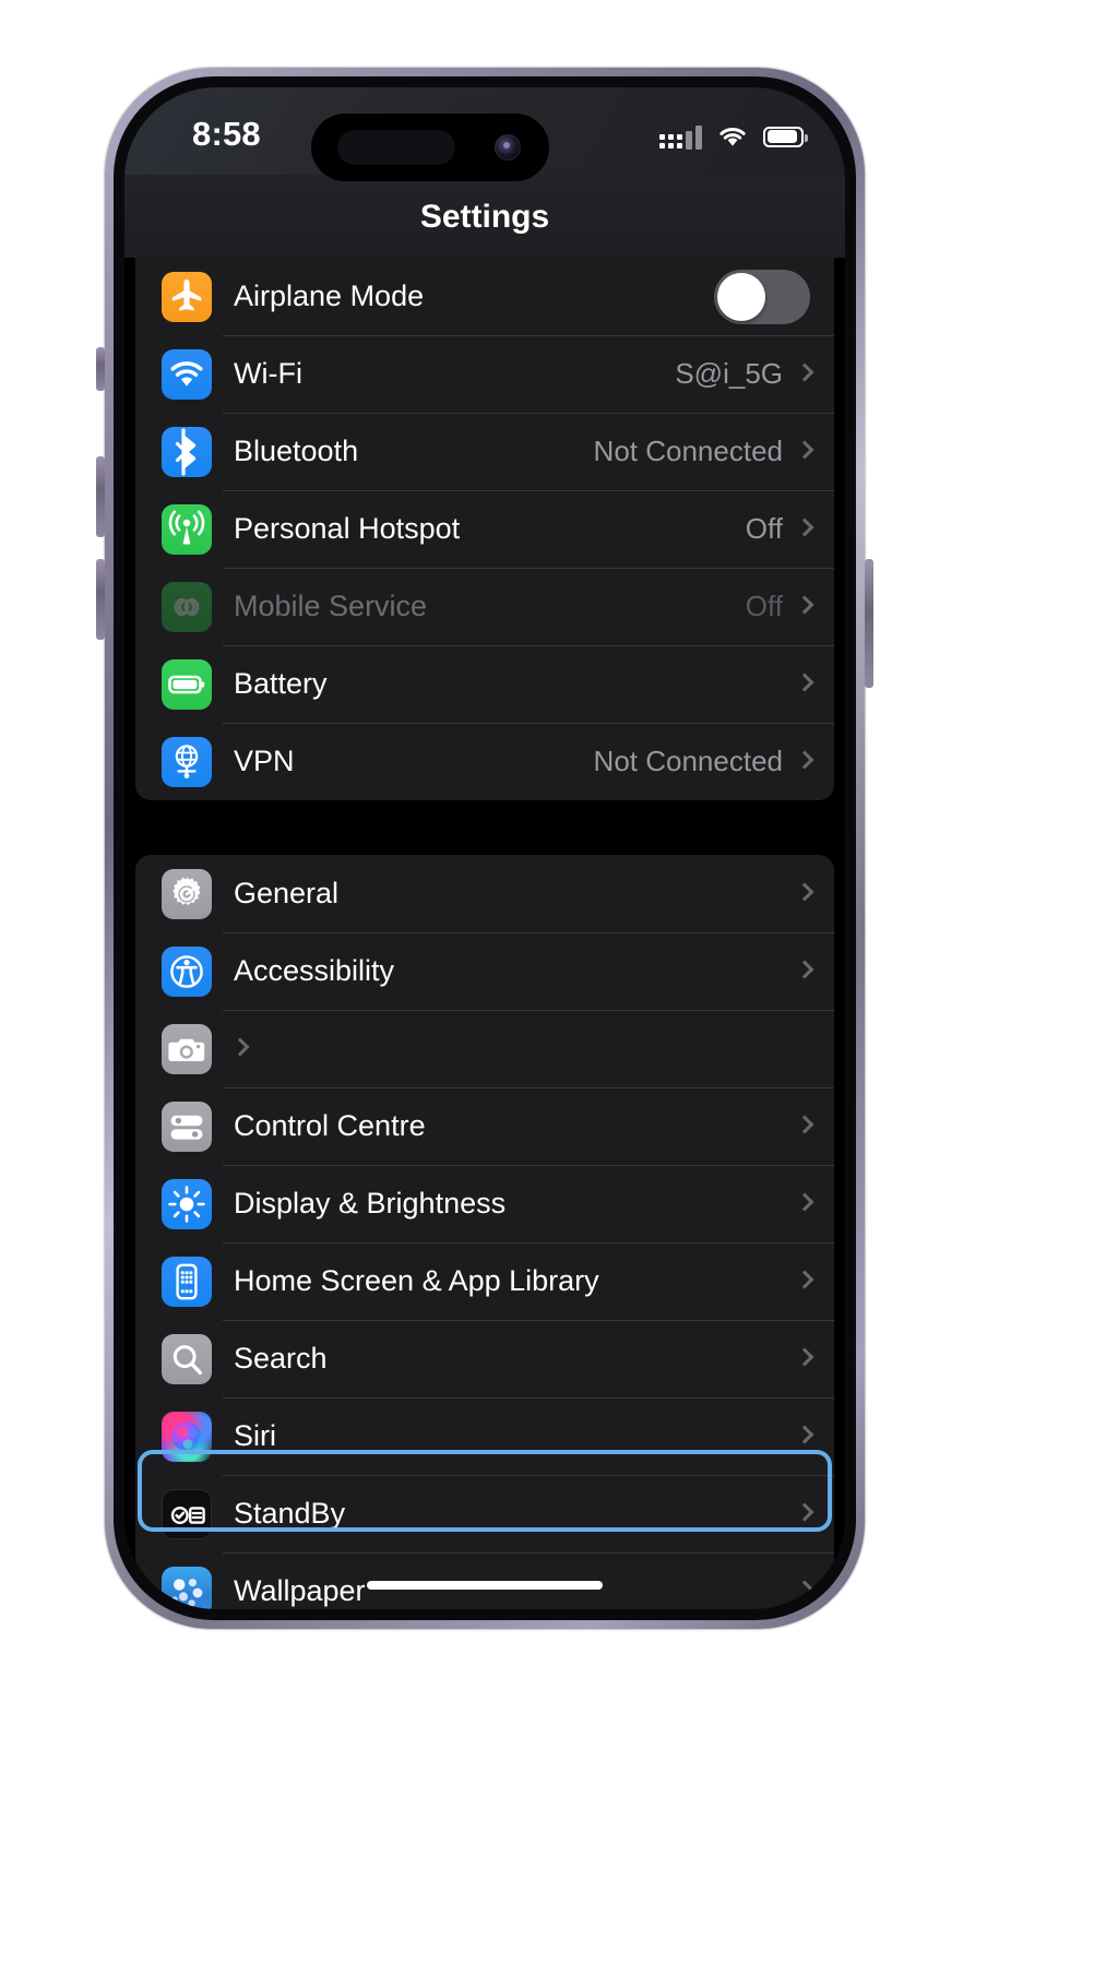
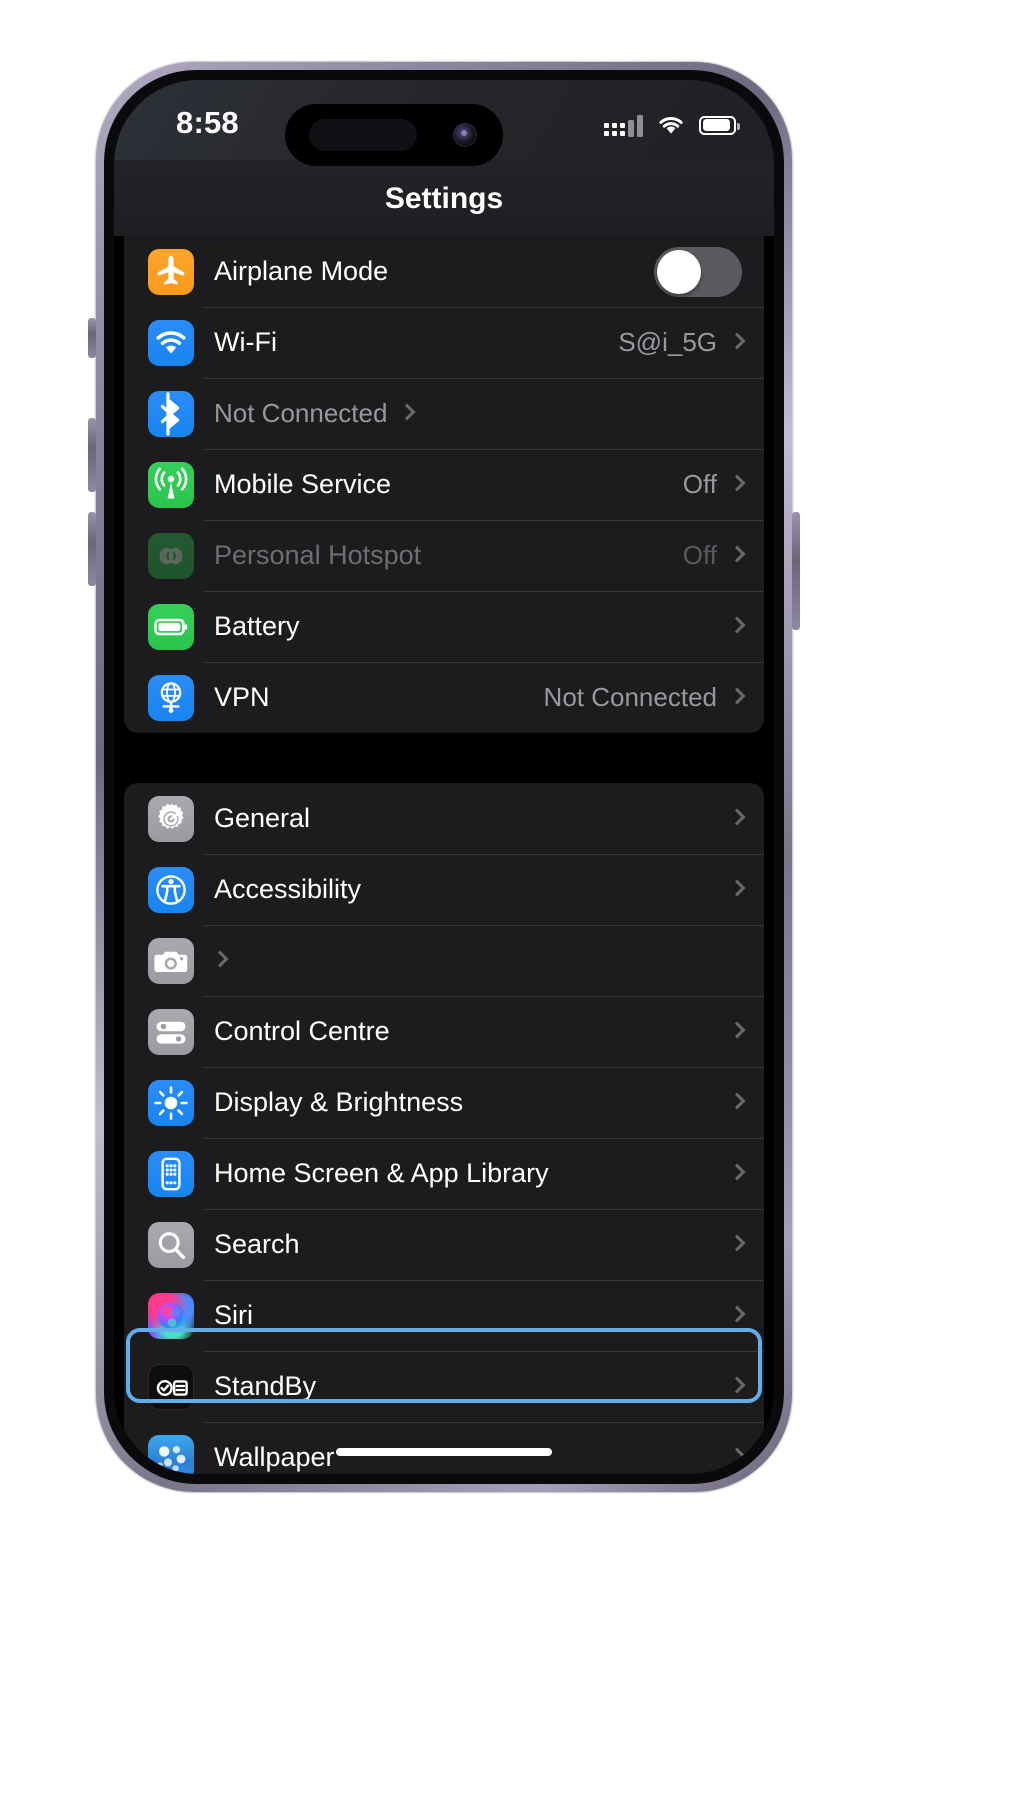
  8:58
  Settings
  Airplane Mode
  Wi-Fi
  S@i_5G
- Bluetooth
  Not Connected
- Personal Hotspot
+ Mobile Service
  Off
- Mobile Service
+ Personal Hotspot
  Off
  Battery
  VPN
  Not Connected
  General
  Accessibility
  Control Centre
  Display & Brightness
  Home Screen & App Library
  Search
  Siri
  StandBy
  Wallpaper
